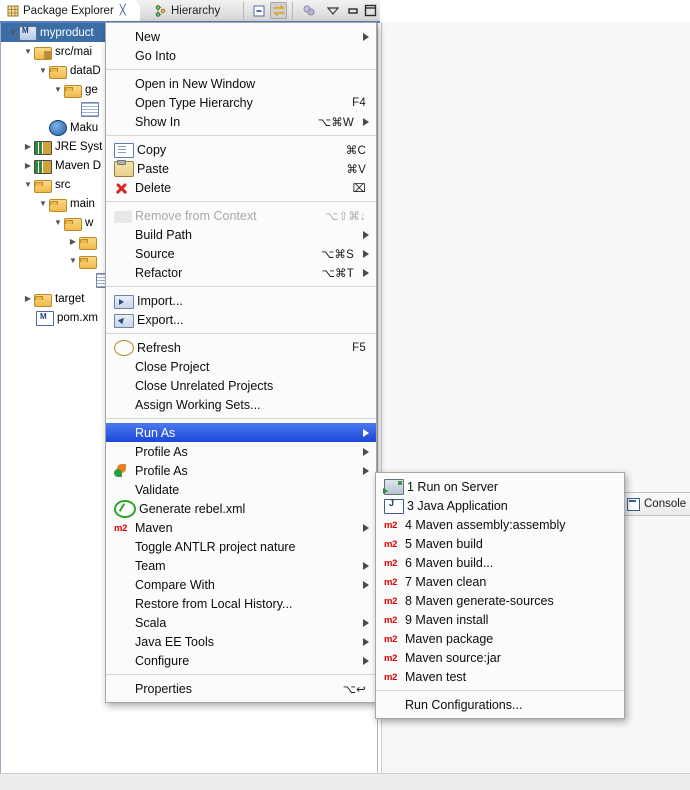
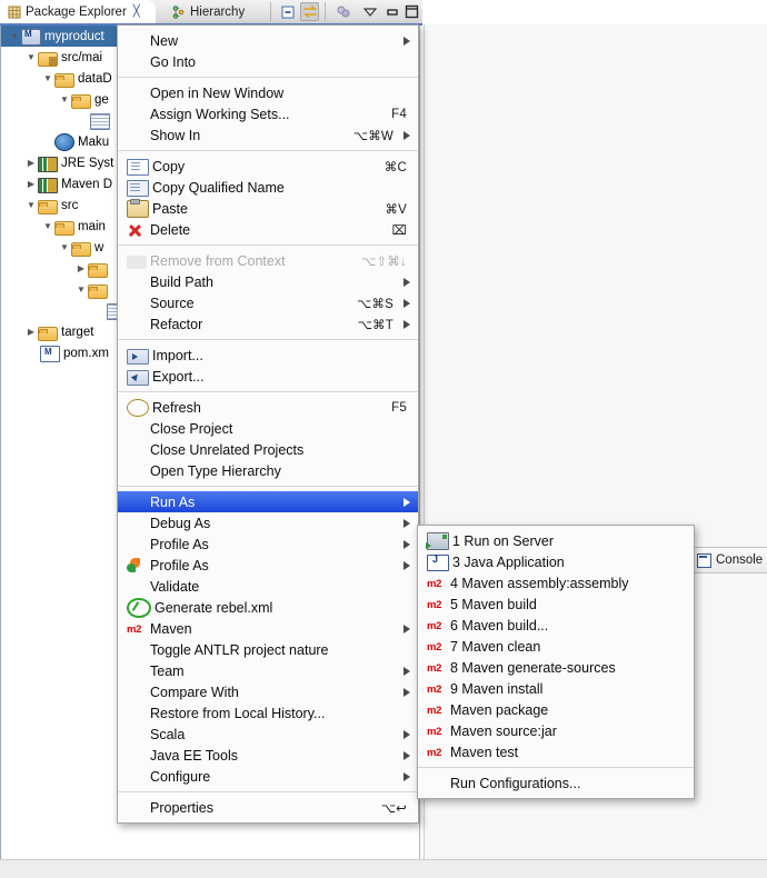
  Console
  Package Explorer
  ╳
  Hierarchy
  ▼
  myproduct
  ▼
  src/mai
  ▼
  dataD
  ▼
  ge
  Maku
  ▶
  JRE Syst
  ▶
  Maven D
  ▼
  src
  ▼
  main
  ▼
  w
  ▶
  ▼
  ▶
  target
  pom.xm
  New
  Go Into
  Open in New Window
- Open Type Hierarchy
+ Assign Working Sets...
  F4
  Show In
  ⌥⌘W
  Copy
  ⌘C
+ Copy Qualified Name
  Paste
  ⌘V
  Delete
  ⌧
  Remove from Context
  ⌥⇧⌘↓
  Build Path
  Source
  ⌥⌘S
  Refactor
  ⌥⌘T
  Import...
  Export...
  Refresh
  F5
  Close Project
  Close Unrelated Projects
- Assign Working Sets...
+ Open Type Hierarchy
  Run As
+ Debug As
  Profile As
  Profile As
  Validate
  Generate rebel.xml
  m2
  Maven
  Toggle ANTLR project nature
  Team
  Compare With
  Restore from Local History...
  Scala
  Java EE Tools
  Configure
  Properties
  ⌥↩
  1 Run on Server
  3 Java Application
  m2
  4 Maven assembly:assembly
  m2
  5 Maven build
  m2
  6 Maven build...
  m2
  7 Maven clean
  m2
  8 Maven generate-sources
  m2
  9 Maven install
  m2
  Maven package
  m2
  Maven source:jar
  m2
  Maven test
  Run Configurations...
